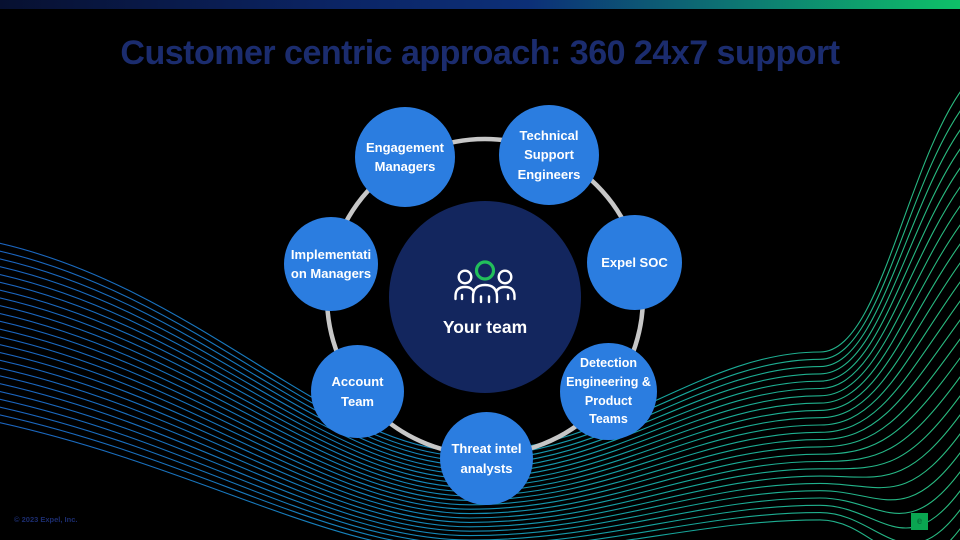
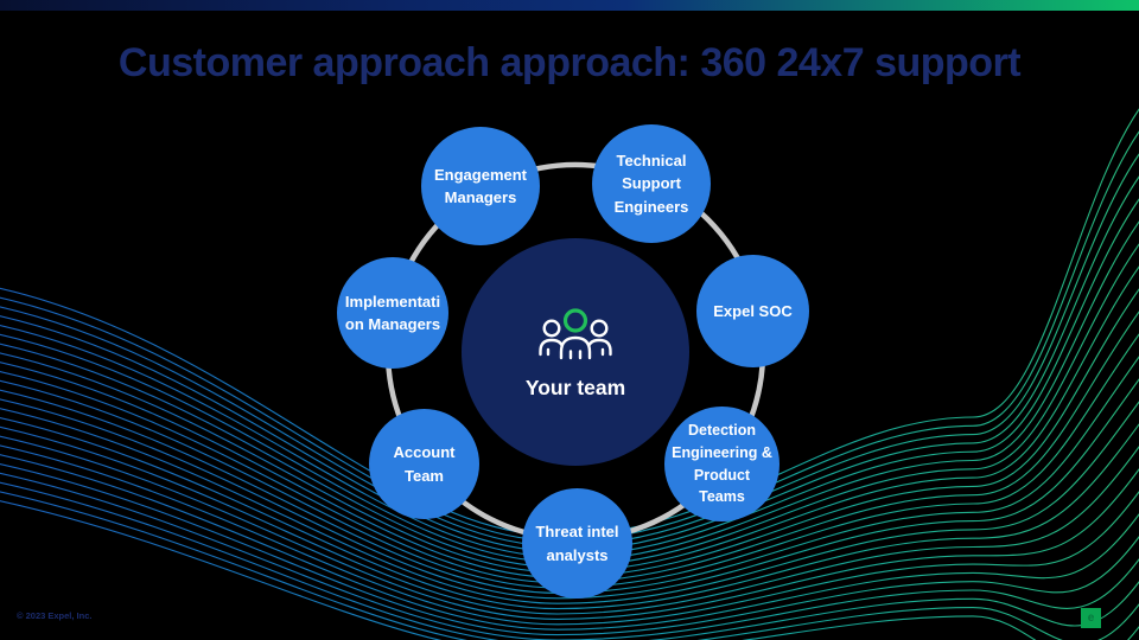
- Customer centric approach: 360 24x7 support
+ Customer approach approach: 360 24x7 support
  Your team
  Engagement
  Managers
  Technical
  Support
  Engineers
  Expel SOC
  Detection
  Engineering &
  Product
  Teams
  Threat intel
  analysts
  Account
  Team
  Implementati
  on Managers
  © 2023 Expel, Inc.
  e
